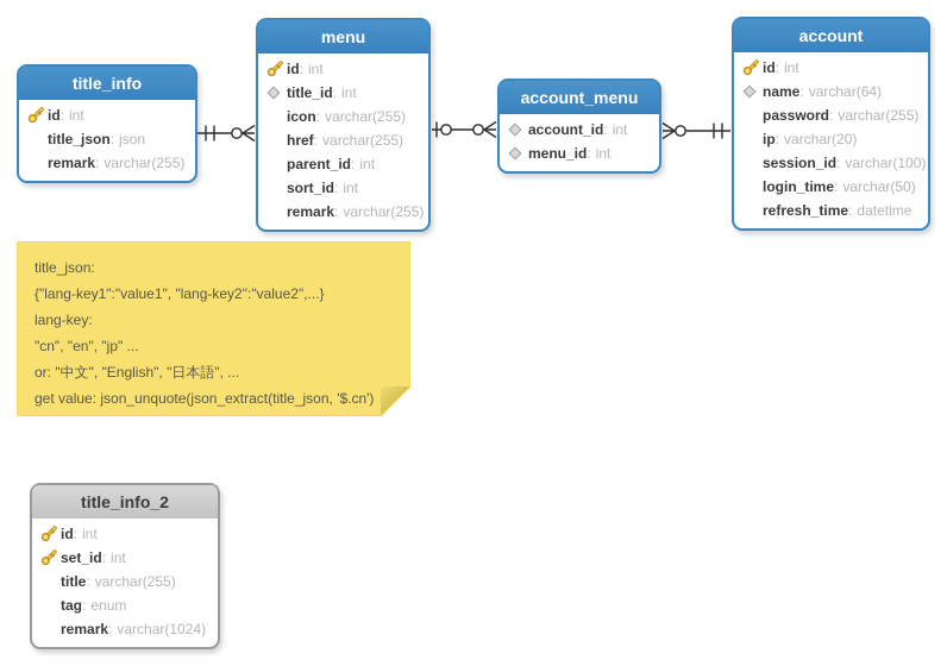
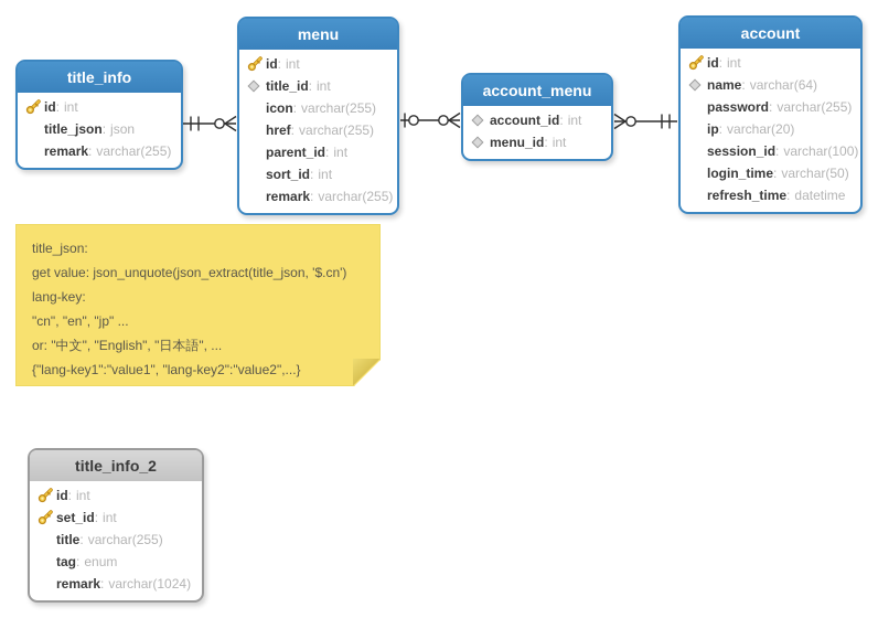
  title_info
  id
  int
  title_json
  json
  remark
  varchar(255)
  menu
  id
  int
  title_id
  int
  icon
  varchar(255)
  href
  varchar(255)
  parent_id
  int
  sort_id
  int
  remark
  varchar(255)
  account_menu
  account_id
  int
  menu_id
  int
  account
  id
  int
  name
  varchar(64)
  password
  varchar(255)
  ip
  varchar(20)
  session_id
  varchar(100)
  login_time
  varchar(50)
  refresh_time
  datetime
  title_info_2
  id
  int
  set_id
  int
  title
  varchar(255)
  tag
  enum
  remark
  varchar(1024)
  title_json:
- {"lang-key1":"value1", "lang-key2":"value2",...}
+ get value: json_unquote(json_extract(title_json, '$.cn')
  lang-key:
  "cn", "en", "jp" ...
  or: "中文", "English", "日本語", ...
- get value: json_unquote(json_extract(title_json, '$.cn')
+ {"lang-key1":"value1", "lang-key2":"value2",...}
